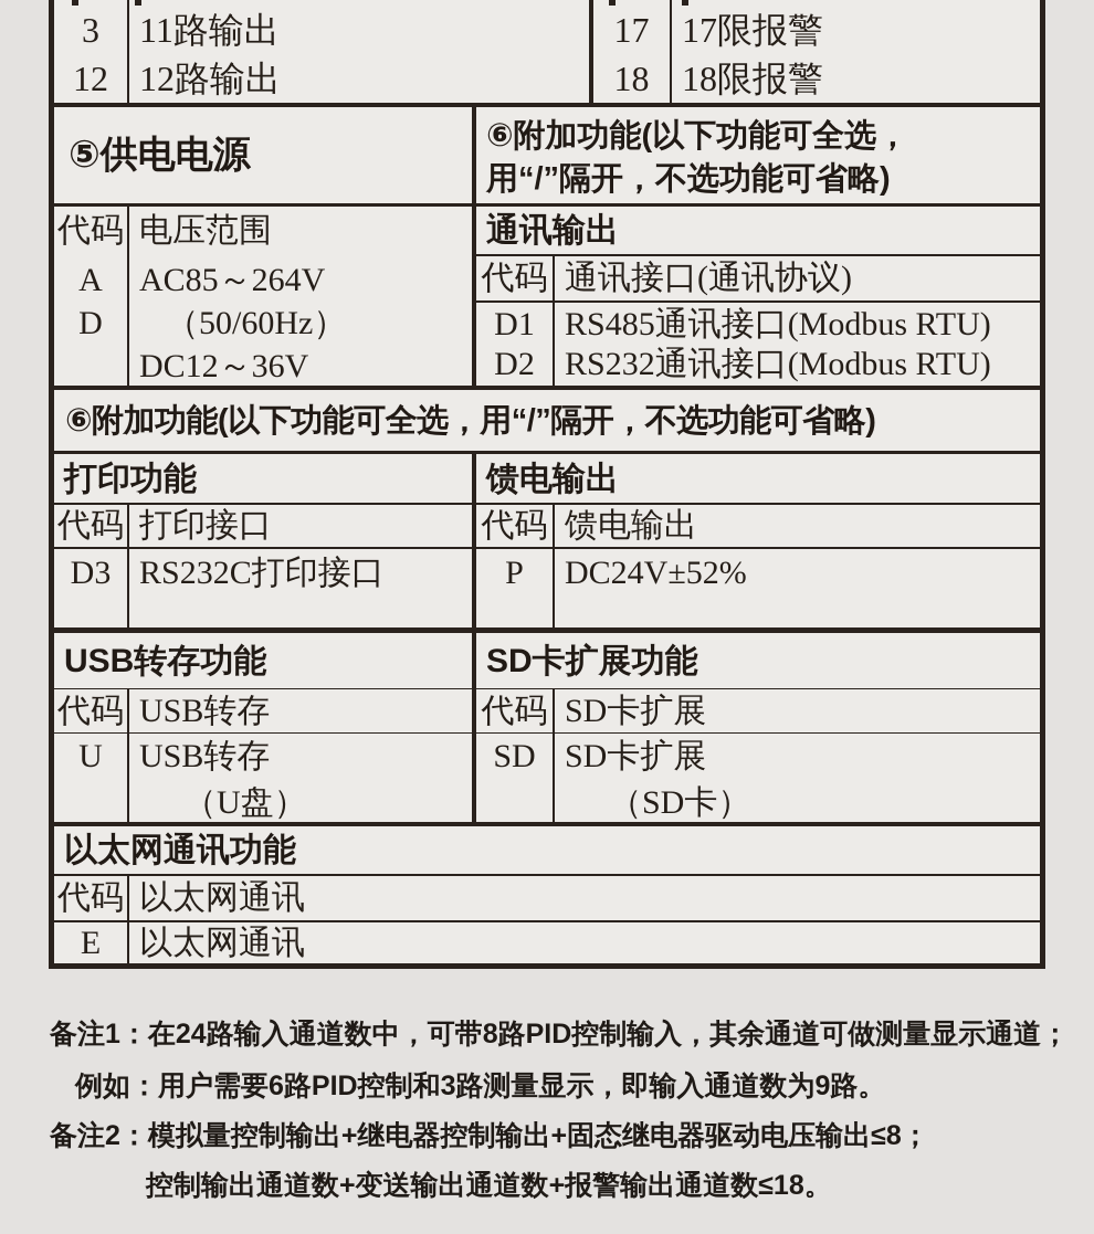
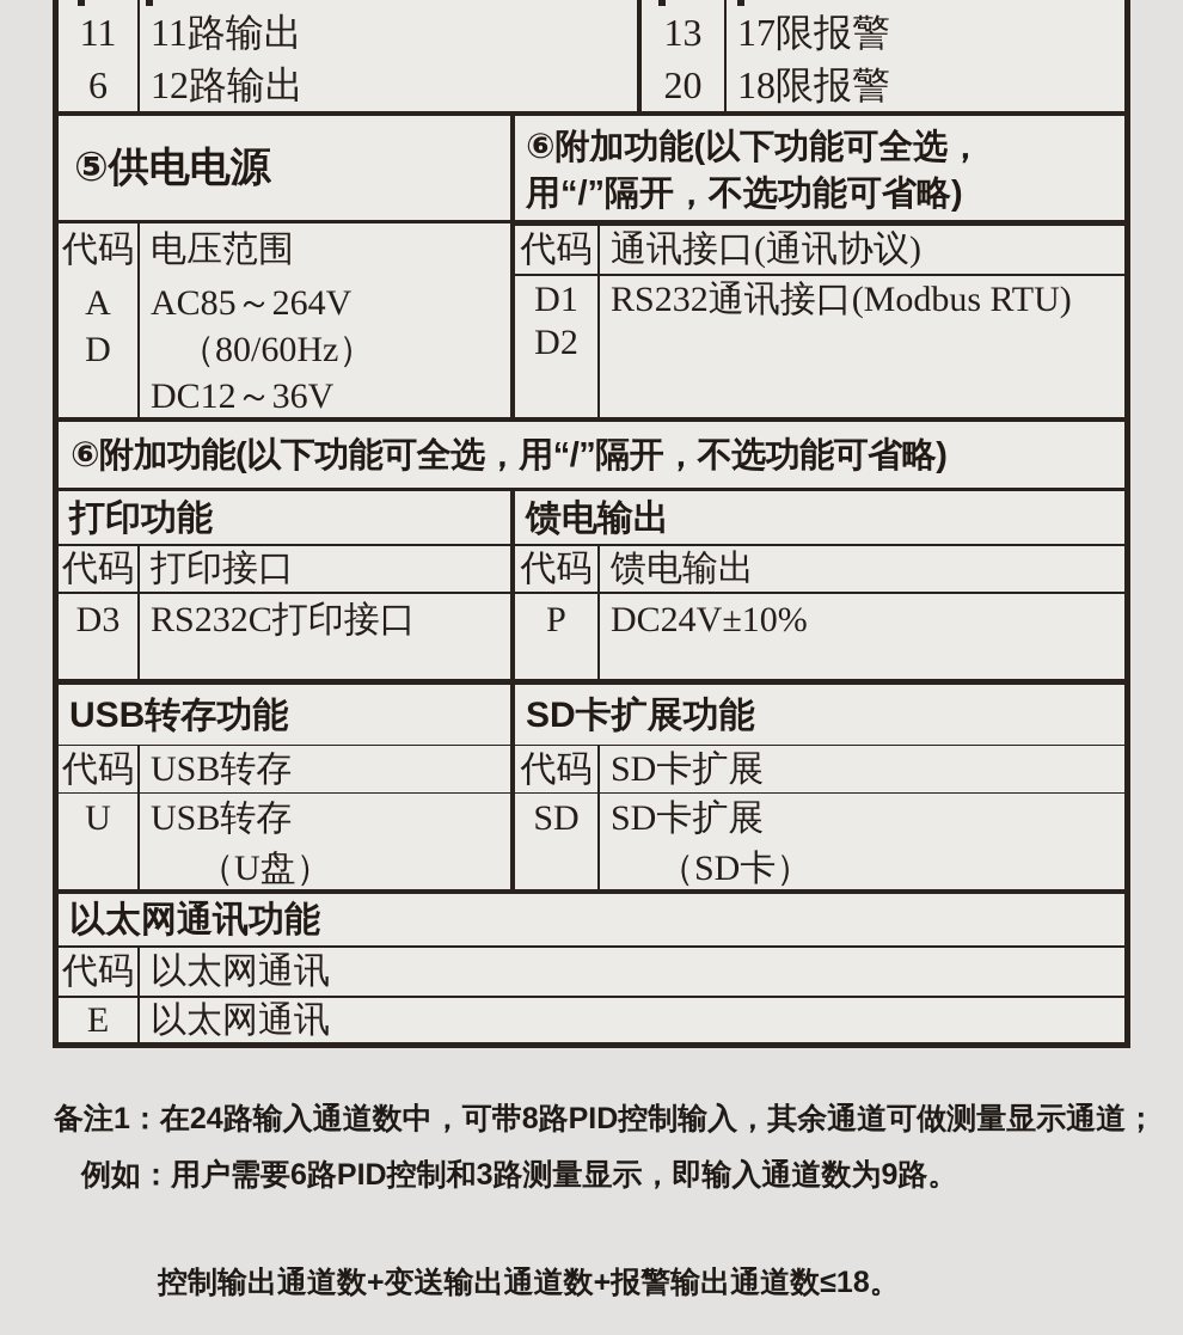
- 3
+ 11
- 12
+ 6
  11路输出
  12路输出
- 17
+ 13
- 18
+ 20
  17限报警
  18限报警
  ⑤供电电源
  ⑥附加功能(以下功能可全选，
  用“/”隔开，不选功能可省略)
  代码
  电压范围
  A
  D
  AC85～264V
- （50/60Hz）
+ （80/60Hz）
  DC12～36V
- 通讯输出
  代码
  通讯接口(通讯协议)
  D1
  D2
- RS485通讯接口(Modbus RTU)
  RS232通讯接口(Modbus RTU)
  ⑥附加功能(以下功能可全选，用“/”隔开，不选功能可省略)
  打印功能
  代码
  打印接口
  D3
  RS232C打印接口
  馈电输出
  代码
  馈电输出
  P
- DC24V±52%
+ DC24V±10%
  USB转存功能
  代码
  USB转存
  U
  USB转存
  （U盘）
  SD卡扩展功能
  代码
  SD卡扩展
  SD
  SD卡扩展
  （SD卡）
  以太网通讯功能
  代码
  以太网通讯
  E
  以太网通讯
  备注1：在24路输入通道数中，可带8路PID控制输入，其余通道可做测量显示通道；
  例如：用户需要6路PID控制和3路测量显示，即输入通道数为9路。
- 备注2：模拟量控制输出+继电器控制输出+固态继电器驱动电压输出≤8；
  控制输出通道数+变送输出通道数+报警输出通道数≤18。
